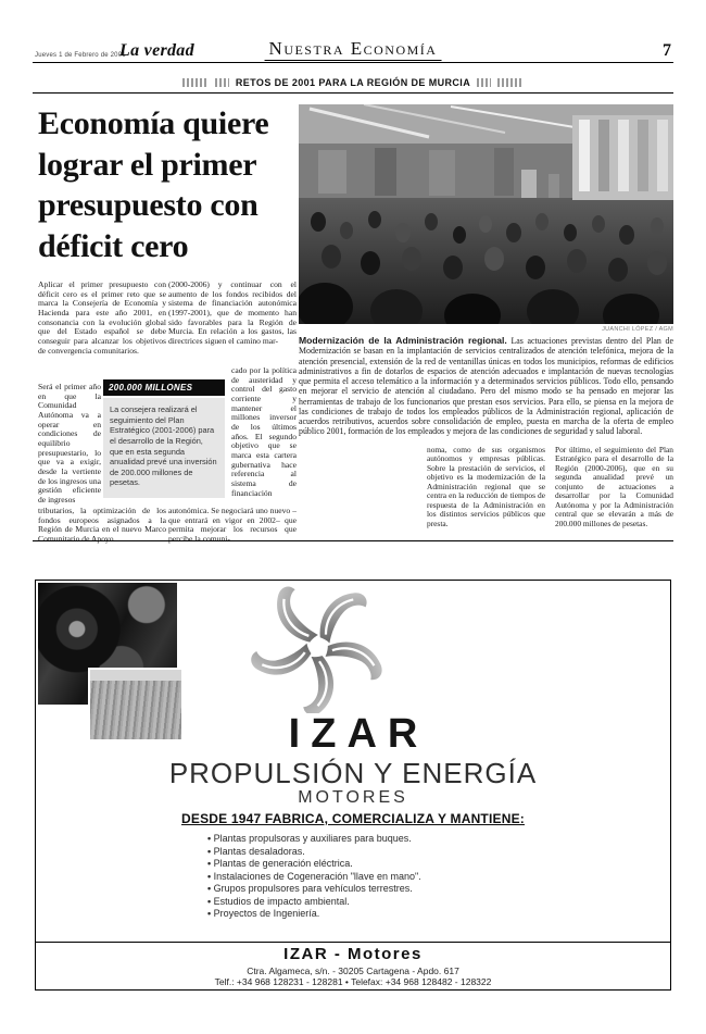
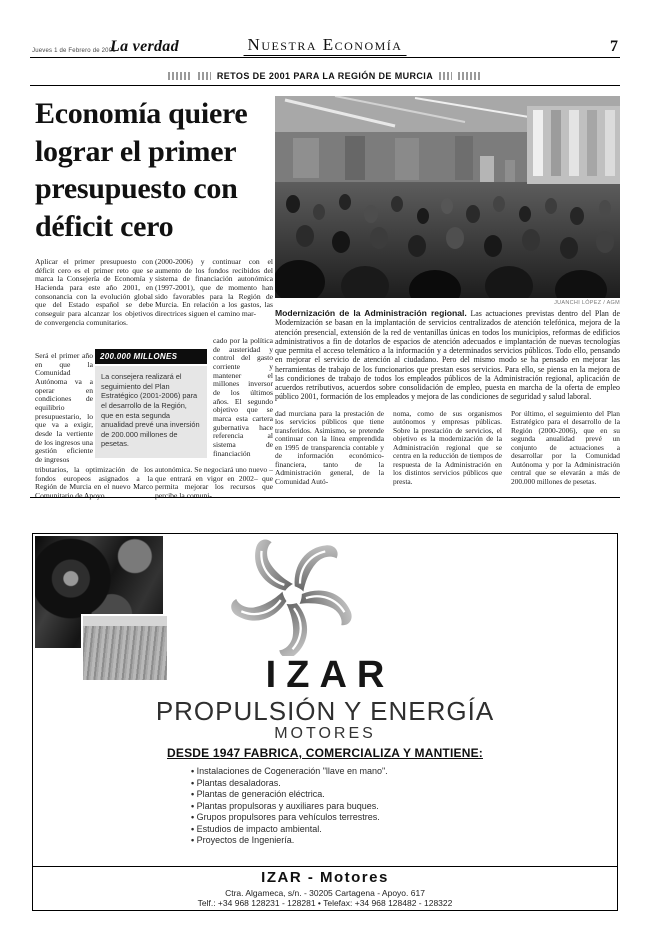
  La verdad
  Nuestra Economía
  7
  RETOS DE 2001 PARA LA REGIÓN DE MURCIA
  Economía quiere lograr el primer presupuesto con déficit cero
  Aplicar el primer presupuesto con déficit cero es el primer reto que se marca la Consejería de Economía y Hacienda para este año 2001, en consonancia con la evolución global que del Estado español se debe conseguir para alcanzar los objetivos de convergencia comunitarios.
  Será el primer año en que la Comunidad Autónoma va a operar en condiciones de equilibrio presupuestario, lo que va a exigir, desde la vertiente de los ingresos una gestión eficiente de ingresos
  tributarios, la optimización de los fondos europeos asignados a la Región de Murcia en el nuevo Marco Comunitario de Apoyo
  (2000-2006) y continuar con el aumento de los fondos recibidos del sistema de financiación autonómica (1997-2001), que de momento han sido favorables para la Región de Murcia. En relación a los gastos, las directrices siguen el camino mar-
  cado por la política de austeridad y control del gasto corriente y mantener el millones inversor de los últimos años. El segundo objetivo que se marca esta cartera gubernativa hace referencia al sistema de financiación
  autonómica. Se negociará uno nuevo –que entrará en vigor en 2002– que permita mejorar los recursos que percibe la comuni-
  200.000 MILLONES
  La consejera realizará el seguimiento del Plan Estratégico (2001-2006) para el desarrollo de la Región, que en esta segunda anualidad prevé una inversión de 200.000 millones de pesetas.
  Modernización de la Administración regional. Las actuaciones previstas dentro del Plan de Modernización se basan en la implantación de servicios centralizados de atención telefónica, mejora de la atención presencial, extensión de la red de ventanillas únicas en todos los municipios, reformas de edificios administrativos a fin de dotarlos de espacios de atención adecuados e implantación de nuevas tecnologías que permita el acceso telemático a la información y a determinados servicios públicos. Todo ello, pensando en mejorar el servicio de atención al ciudadano. Pero del mismo modo se ha pensado en mejorar las herramientas de trabajo de los funcionarios que prestan esos servicios. Para ello, se piensa en la mejora de las condiciones de trabajo de todos los empleados públicos de la Administración regional, aplicación de acuerdos retributivos, acuerdos sobre consolidación de empleo, puesta en marcha de la oferta de empleo público 2001, formación de los empleados y mejora de las condiciones de seguridad y salud laboral.
+ dad murciana para la prestación de los servicios públicos que tiene transferidos. Asimismo, se pretende continuar con la línea emprendida en 1995 de transparencia contable y de información económico-financiera, tanto de la Administración general, de la Comunidad Autó-
  noma, como de sus organismos autónomos y empresas públicas. Sobre la prestación de servicios, el objetivo es la modernización de la Administración regional que se centra en la reducción de tiempos de respuesta de la Administración en los distintos servicios públicos que presta.
  Por último, el seguimiento del Plan Estratégico para el desarrollo de la Región (2000-2006), que en su segunda anualidad prevé un conjunto de actuaciones a desarrollar por la Comunidad Autónoma y por la Administración central que se elevarán a más de 200.000 millones de pesetas.
  IZAR
  PROPULSIÓN Y ENERGÍA
  MOTORES
  DESDE 1947 FABRICA, COMERCIALIZA Y MANTIENE:
- Plantas propulsoras y auxiliares para buques.
+ Instalaciones de Cogeneración "llave en mano".
  Plantas desaladoras.
  Plantas de generación eléctrica.
- Instalaciones de Cogeneración "llave en mano".
+ Plantas propulsoras y auxiliares para buques.
  Grupos propulsores para vehículos terrestres.
  Estudios de impacto ambiental.
  Proyectos de Ingeniería.
  IZAR - Motores
- Ctra. Algameca, s/n. - 30205 Cartagena - Apdo. 617
+ Ctra. Algameca, s/n. - 30205 Cartagena - Apoyo. 617
  Telf.: +34 968 128231 - 128281 • Telefax: +34 968 128482 - 128322
